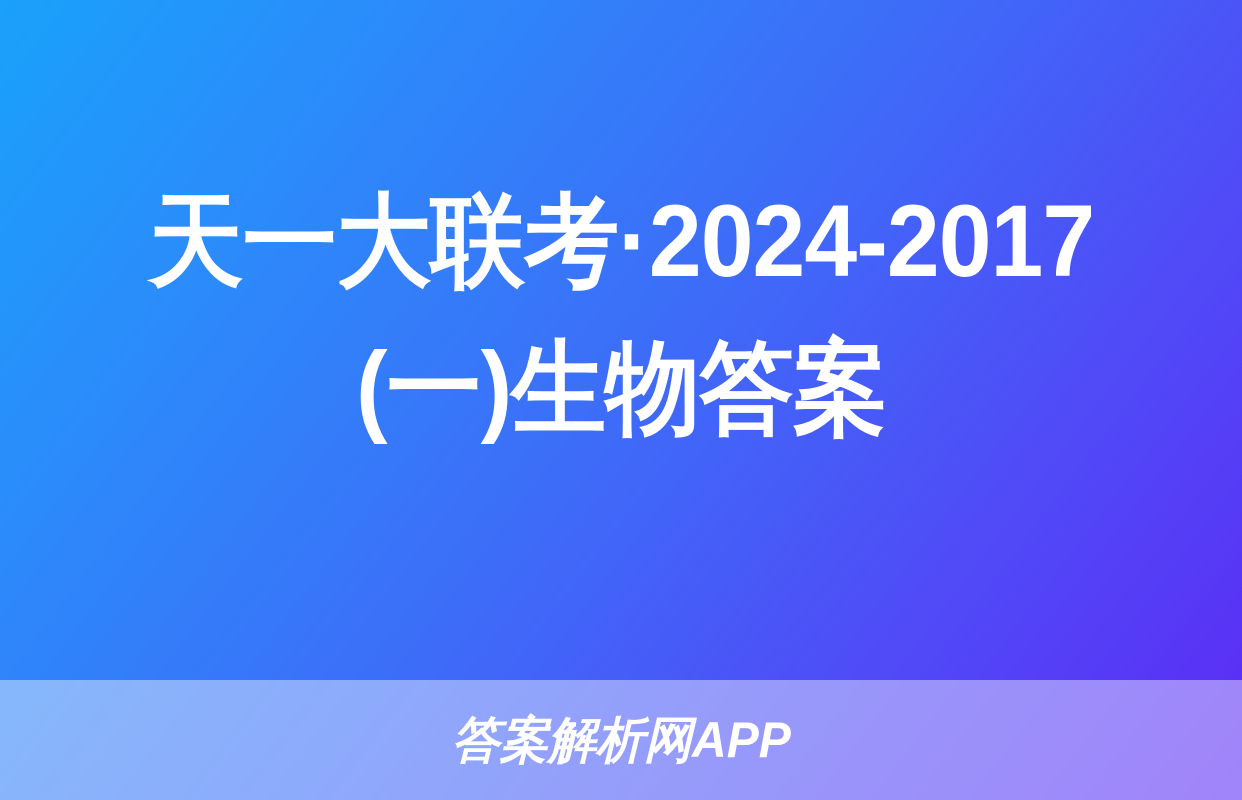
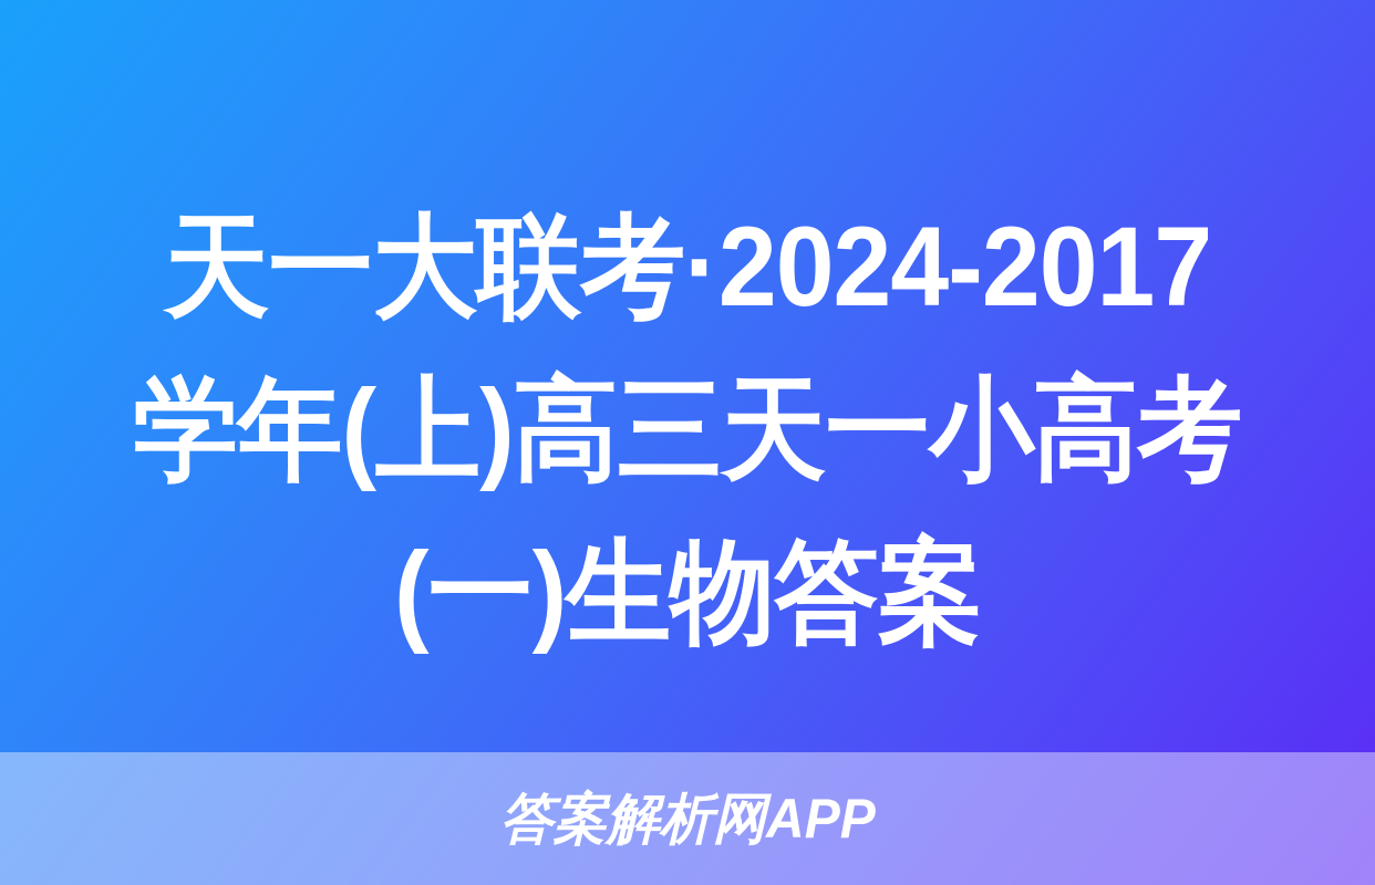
  天一大联考·2024-2017
+ 学年(上)高三天一小高考
  (一)生物答案
  答案解析网APP
